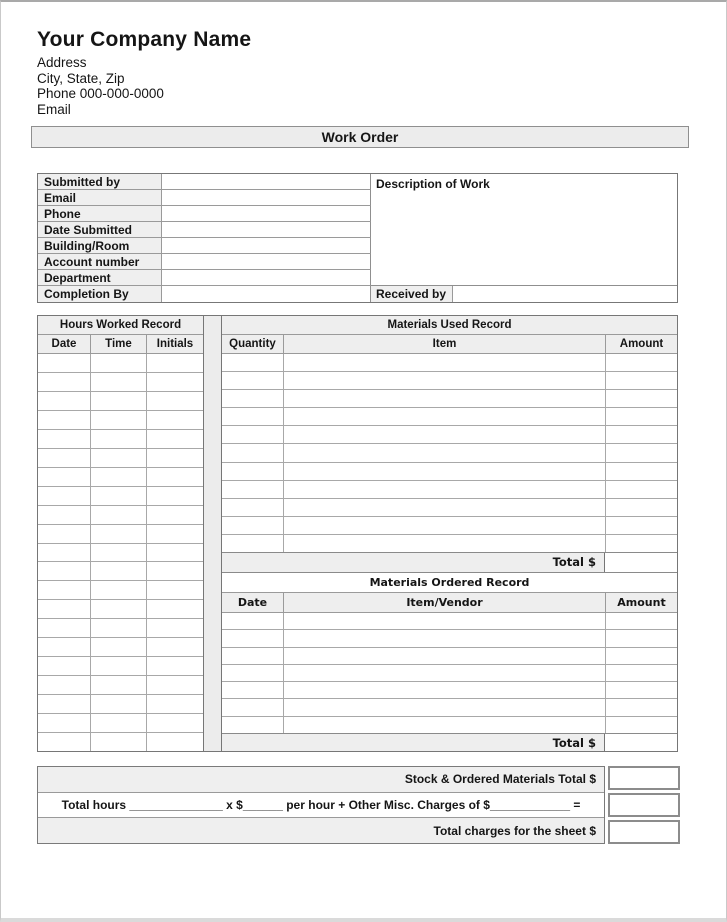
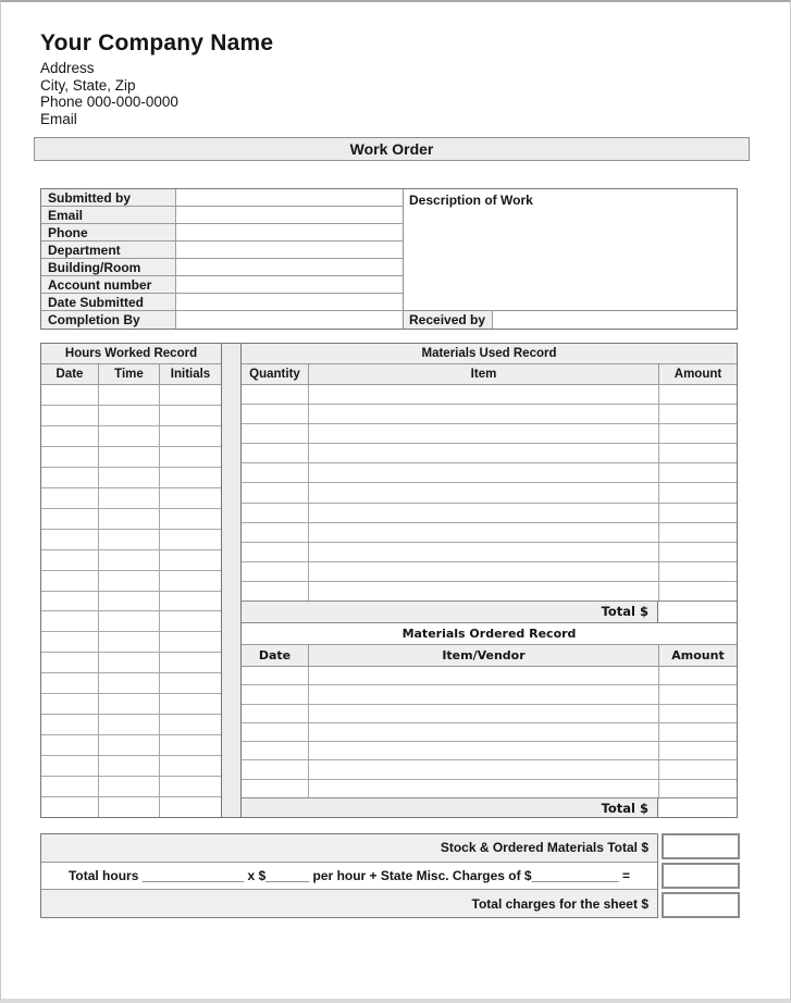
  Your Company Name
  Address
  City, State, Zip
  Phone 000-000-0000
  Email
  Work Order
  Submitted by
  Email
  Phone
- Date Submitted
+ Department
  Building/Room
  Account number
- Department
+ Date Submitted
  Completion By
  Description of Work
  Received by
  Hours Worked Record
  Date
  Time
  Initials
  Materials Used Record
  Quantity
  Item
  Amount
  Total $
  Materials Ordered Record
  Date
  Item/Vendor
  Amount
  Total $
  Stock & Ordered Materials Total $
- Total hours ______________ x $______ per hour + Other Misc. Charges of $____________ =
+ Total hours ______________ x $______ per hour + State Misc. Charges of $____________ =
  Total charges for the sheet $
